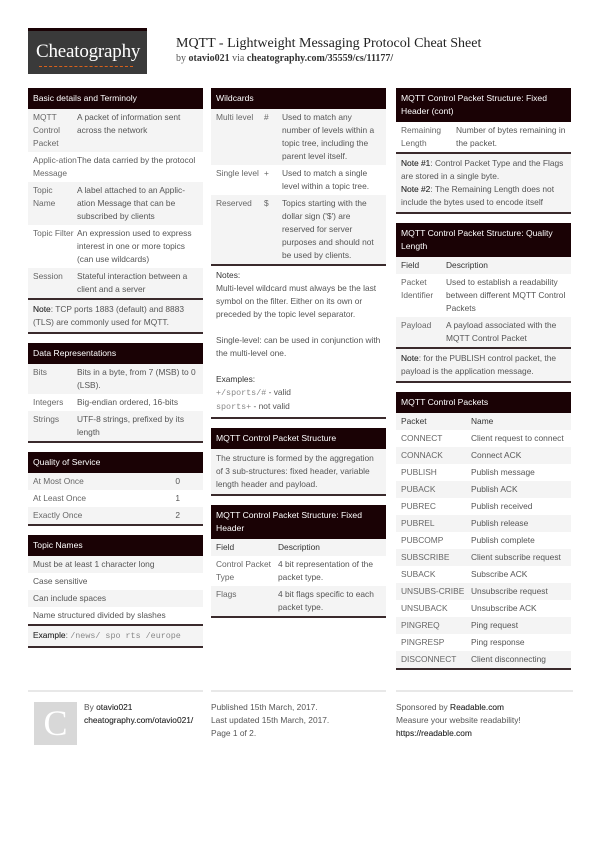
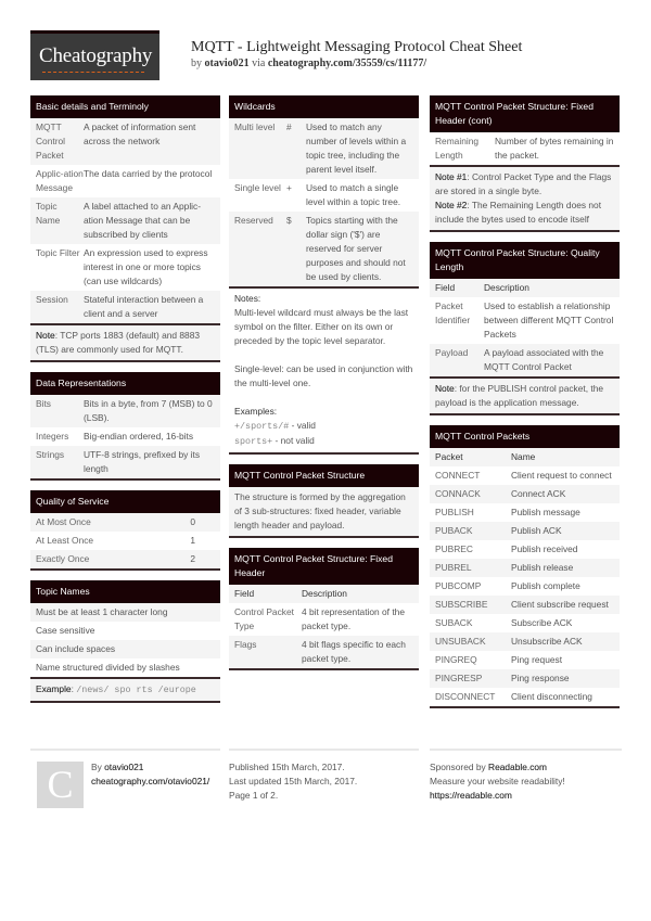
  Cheatography
  MQTT - Lightweight Messaging Protocol Cheat Sheet
  by otavio021 via cheatography.com/35559/cs/11177/
  Basic details and Terminoly
  MQTT Control Packet
  A packet of information sent across the network
  Applic-ation Message
  The data carried by the protocol
  Topic Name
  A label attached to an Applic-ation Message that can be subscribed by clients
  Topic Filter
  An expression used to express interest in one or more topics (can use wildcards)
  Session
  Stateful interaction between a client and a server
  Note: TCP ports 1883 (default) and 8883 (TLS) are commonly used for MQTT.
  Data Representations
  Bits
  Bits in a byte, from 7 (MSB) to 0 (LSB).
  Integers
  Big-endian ordered, 16-bits
  Strings
  UTF-8 strings, prefixed by its length
  Quality of Service
  At Most Once
  0
  At Least Once
  1
  Exactly Once
  2
  Topic Names
  Must be at least 1 character long
  Case sensitive
  Can include spaces
  Name structured divided by slashes
  Example: /news/ spo rts /europe
  Wildcards
  Multi level
  #
  Used to match any number of levels within a topic tree, including the parent level itself.
  Single level
  +
  Used to match a single level within a topic tree.
  Reserved
  $
  Topics starting with the dollar sign ('$') are reserved for server purposes and should not be used by clients.
  Notes:
  Multi-level wildcard must always be the last symbol on the filter. Either on its own or preceded by the topic level separator.
  Single-level: can be used in conjunction with the multi-level one.
  Examples:
  +/sports/# - valid
  sports+ - not valid
  MQTT Control Packet Structure
  The structure is formed by the aggregation of 3 sub-structures: fixed header, variable length header and payload.
  MQTT Control Packet Structure: Fixed Header
  Field
  Description
  Control Packet Type
  4 bit representation of the packet type.
  Flags
  4 bit flags specific to each packet type.
  MQTT Control Packet Structure: Fixed Header (cont)
  Remaining Length
  Number of bytes remaining in the packet.
  Note #1: Control Packet Type and the Flags are stored in a single byte.
  Note #2: The Remaining Length does not include the bytes used to encode itself
  MQTT Control Packet Structure: Quality Length
  Field
  Description
  Packet Identifier
- Used to establish a readability between different MQTT Control Packets
+ Used to establish a relationship between different MQTT Control Packets
  Payload
  A payload associated with the MQTT Control Packet
  Note: for the PUBLISH control packet, the payload is the application message.
  MQTT Control Packets
  Packet
  Name
  CONNECT
  Client request to connect
  CONNACK
  Connect ACK
  PUBLISH
  Publish message
  PUBACK
  Publish ACK
  PUBREC
  Publish received
  PUBREL
  Publish release
  PUBCOMP
  Publish complete
  SUBSCRIBE
  Client subscribe request
  SUBACK
  Subscribe ACK
- UNSUBS-CRIBE
- Unsubscribe request
  UNSUBACK
  Unsubscribe ACK
  PINGREQ
  Ping request
  PINGRESP
  Ping response
  DISCONNECT
  Client disconnecting
  C
  By otavio021
  cheatography.com/otavio021/
  Published 15th March, 2017.
  Last updated 15th March, 2017.
  Page 1 of 2.
  Sponsored by Readable.com
  Measure your website readability!
  https://readable.com
